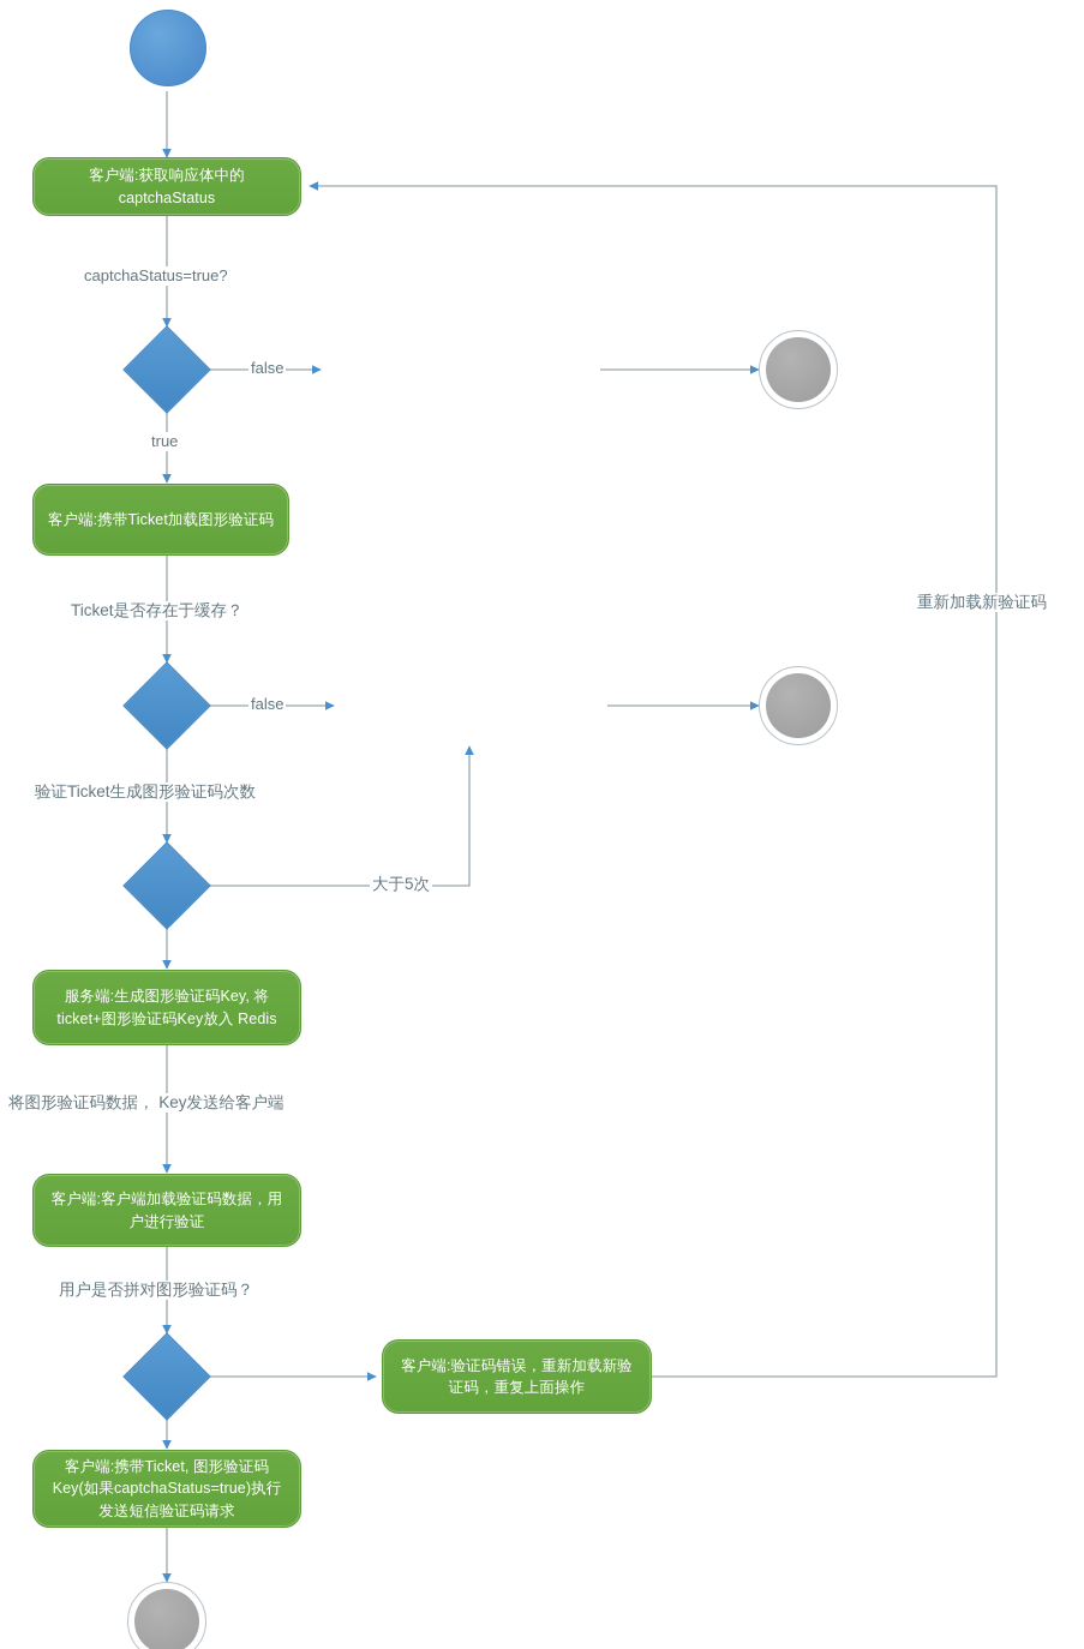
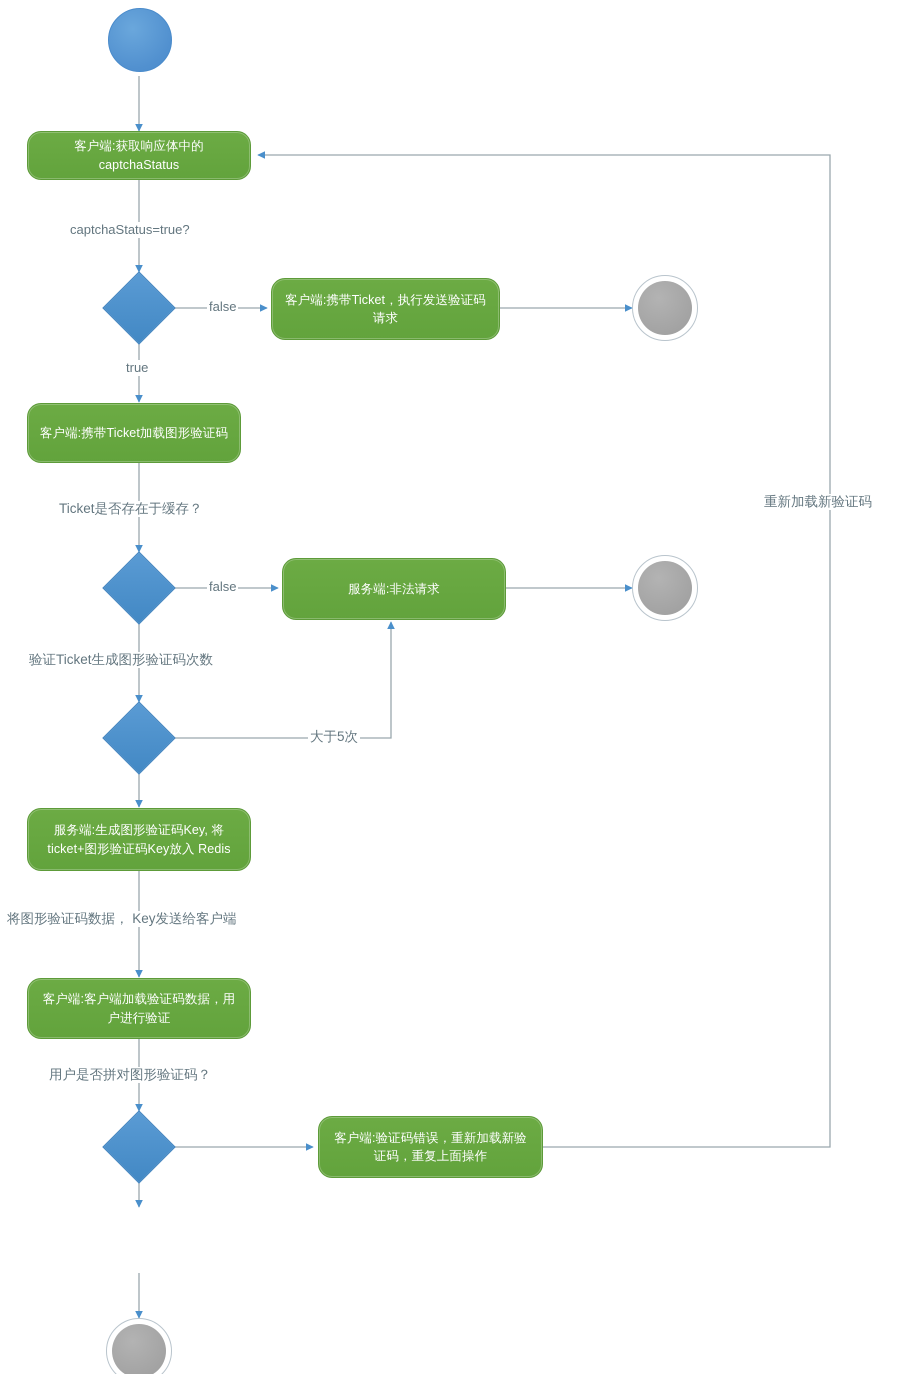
  客户端:获取响应体中的captchaStatus
  captchaStatus=true?
  false
+ 客户端:携带Ticket，执行发送验证码请求
  true
  客户端:携带Ticket加载图形验证码
  Ticket是否存在于缓存？
  false
+ 服务端:非法请求
  验证Ticket生成图形验证码次数
  大于5次
  服务端:生成图形验证码Key, 将ticket+图形验证码Key放入 Redis
  将图形验证码数据， Key发送给客户端
  客户端:客户端加载验证码数据，用户进行验证
  用户是否拼对图形验证码？
  客户端:验证码错误，重新加载新验证码，重复上面操作
  重新加载新验证码
- 客户端:携带Ticket, 图形验证码Key(如果captchaStatus=true)执行发送短信验证码请求
